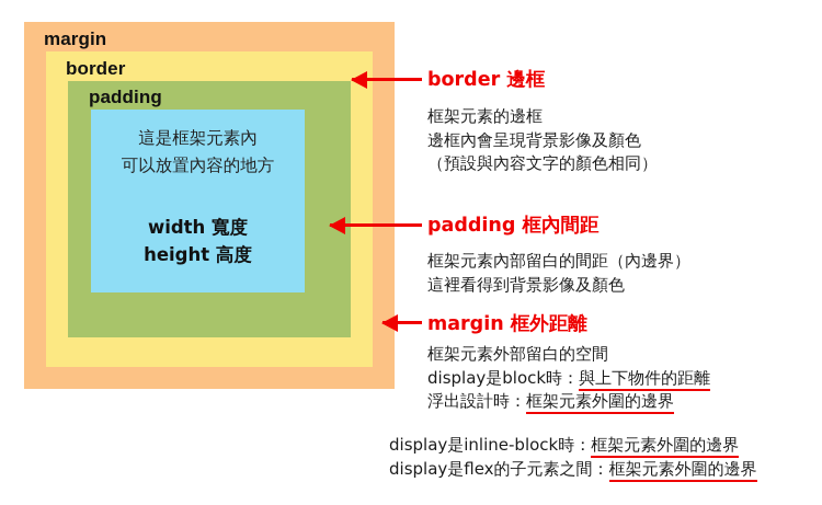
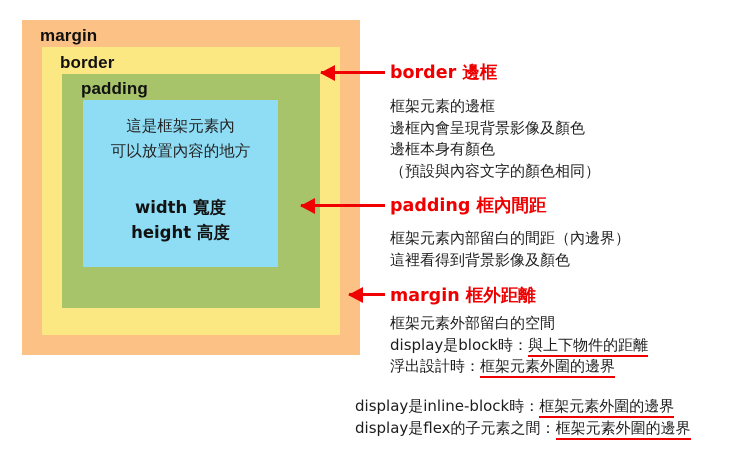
  margin
  border
  padding
  這是框架元素內
  可以放置內容的地方
  width 寬度
  height 高度
  border 邊框
  框架元素的邊框
  邊框內會呈現背景影像及顏色
+ 邊框本身有顏色
  （預設與內容文字的顏色相同）
  padding 框內間距
  框架元素內部留白的間距（內邊界）
  這裡看得到背景影像及顏色
  margin 框外距離
  框架元素外部留白的空間
  display是block時：與上下物件的距離
  浮出設計時：框架元素外圍的邊界
  display是inline-block時：框架元素外圍的邊界
  display是flex的子元素之間：框架元素外圍的邊界
